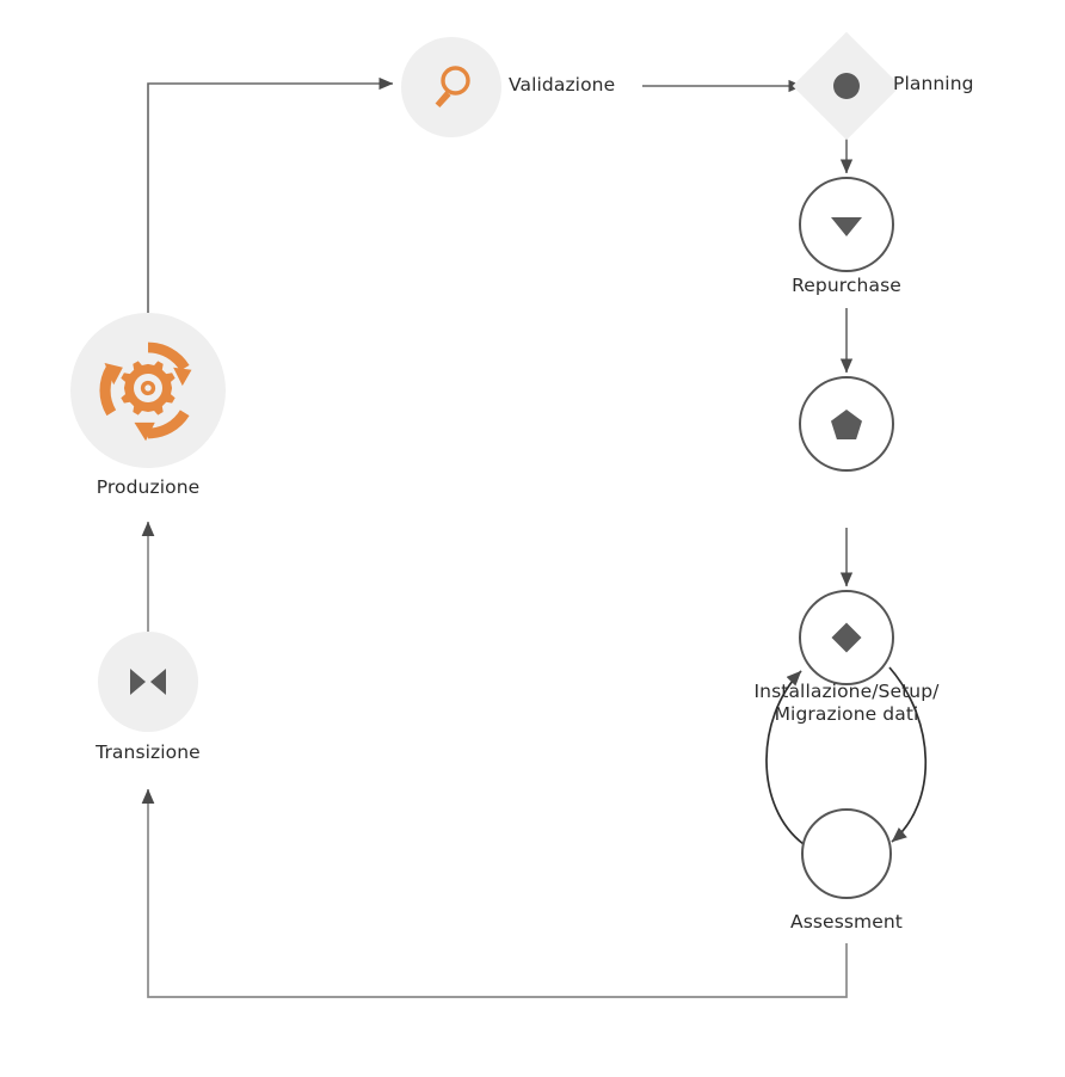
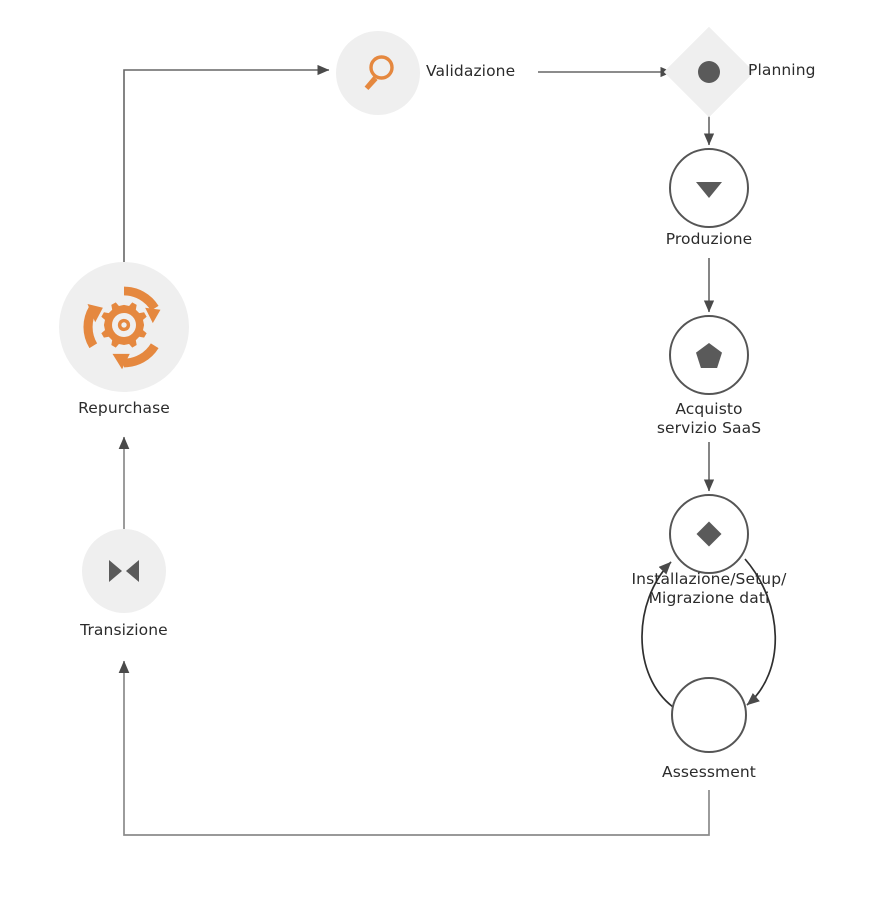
  Validazione
  Planning
- Repurchase
+ Produzione
+ Acquisto
+ servizio SaaS
  Installazione/Setup/
  Migrazione dati
  Assessment
  Transizione
- Produzione
+ Repurchase
